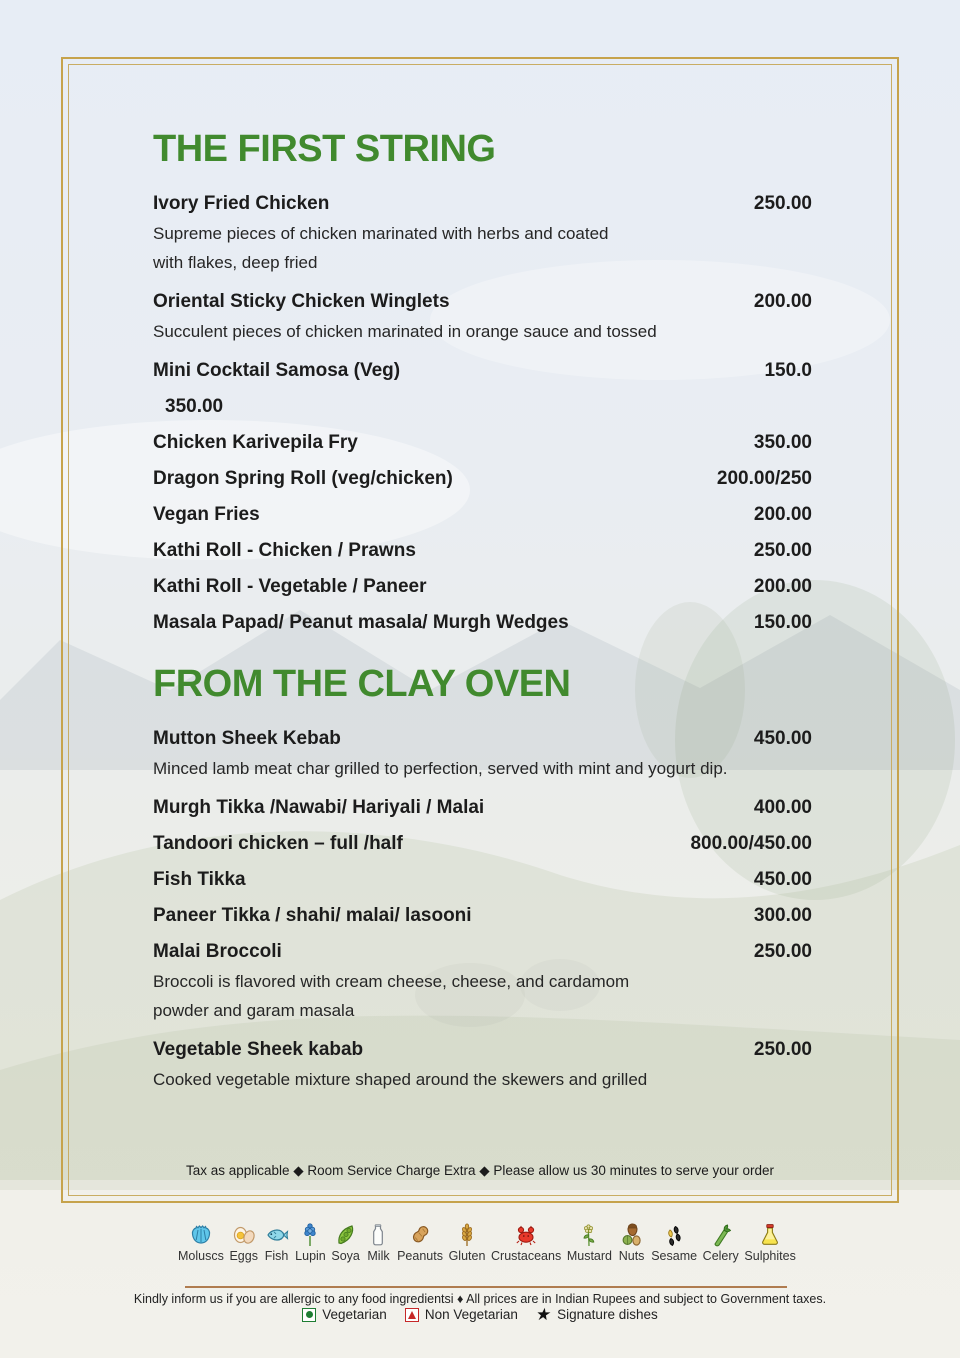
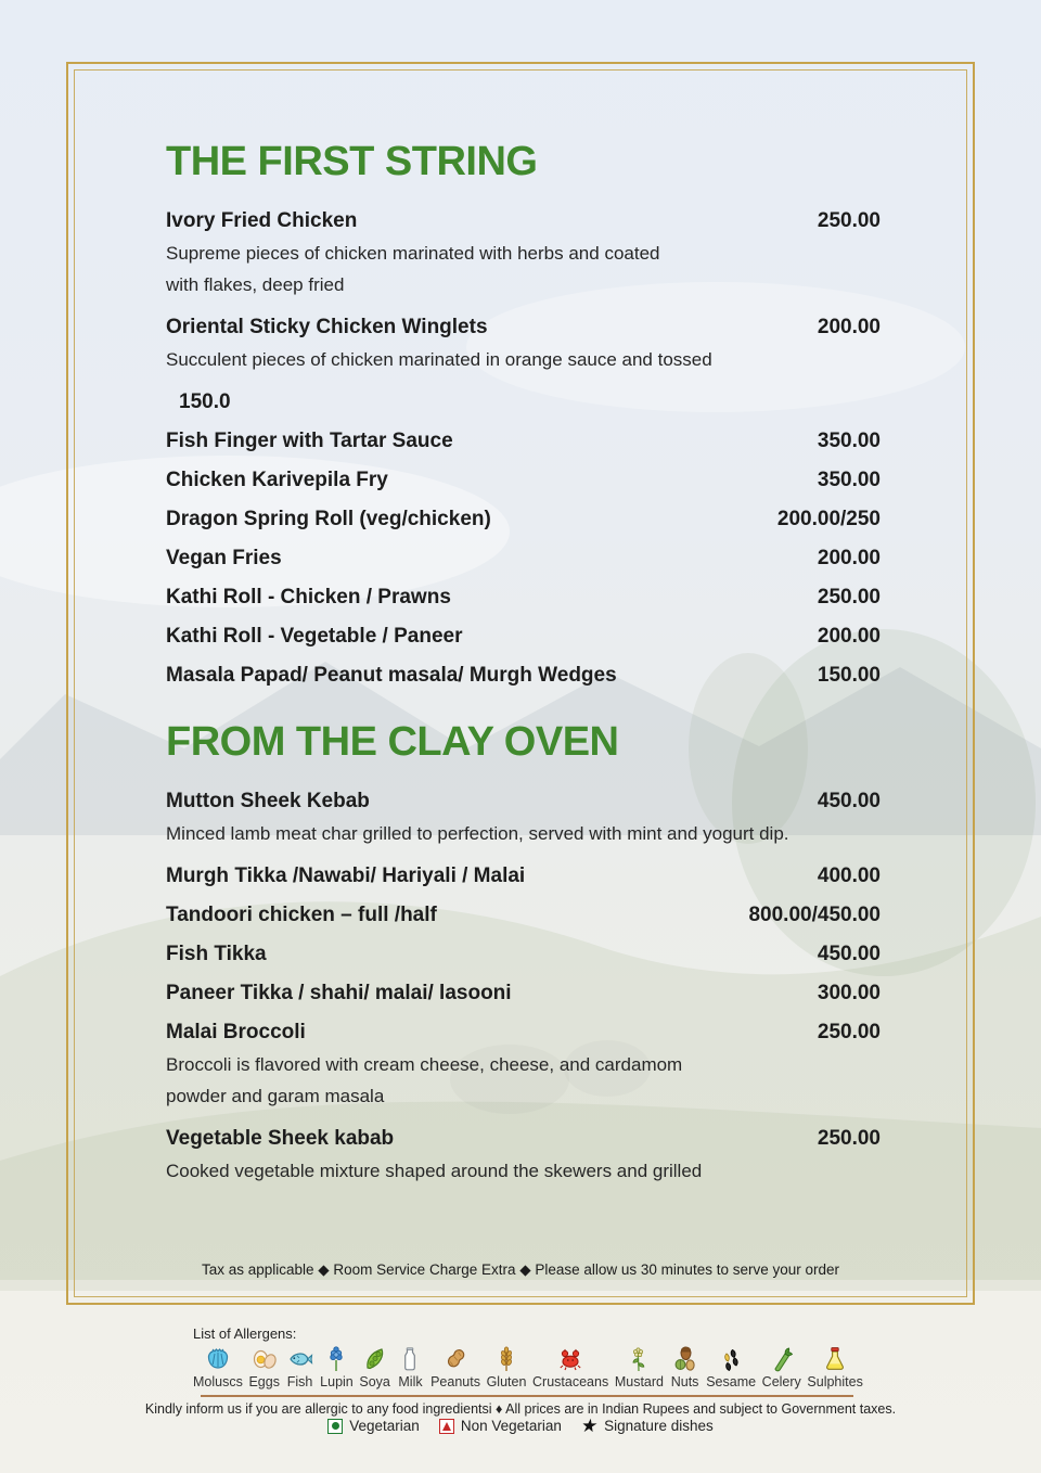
  THE FIRST STRING
  Ivory Fried Chicken
  250.00
  Supreme pieces of chicken marinated with herbs and coated
  with flakes, deep fried
  Oriental Sticky Chicken Winglets
  200.00
  Succulent pieces of chicken marinated in orange sauce and tossed
- Mini Cocktail Samosa (Veg)
  150.0
+ Fish Finger with Tartar Sauce
  350.00
  Chicken Karivepila Fry
  350.00
  Dragon Spring Roll (veg/chicken)
  200.00/250
  Vegan Fries
  200.00
  Kathi Roll - Chicken / Prawns
  250.00
  Kathi Roll - Vegetable / Paneer
  200.00
  Masala Papad/ Peanut masala/ Murgh Wedges
  150.00
  FROM THE CLAY OVEN
  Mutton Sheek Kebab
  450.00
  Minced lamb meat char grilled to perfection, served with mint and yogurt dip.
  Murgh Tikka /Nawabi/ Hariyali / Malai
  400.00
  Tandoori chicken – full /half
  800.00/450.00
  Fish Tikka
  450.00
  Paneer Tikka / shahi/ malai/ lasooni
  300.00
  Malai Broccoli
  250.00
  Broccoli is flavored with cream cheese, cheese, and cardamom
  powder and garam masala
  Vegetable Sheek kabab
  250.00
  Cooked vegetable mixture shaped around the skewers and grilled
  Tax as applicable ◆ Room Service Charge Extra ◆ Please allow us 30 minutes to serve your order
+ List of Allergens:
  Moluscs
  Eggs
  Fish
  Lupin
  Soya
  Milk
  Peanuts
  Gluten
  Crustaceans
  Mustard
  Nuts
  Sesame
  Celery
  Sulphites
  Kindly inform us if you are allergic to any food ingredientsi ♦ All prices are in Indian Rupees and subject to Government taxes.
  Vegetarian
  Non Vegetarian
  Signature dishes
